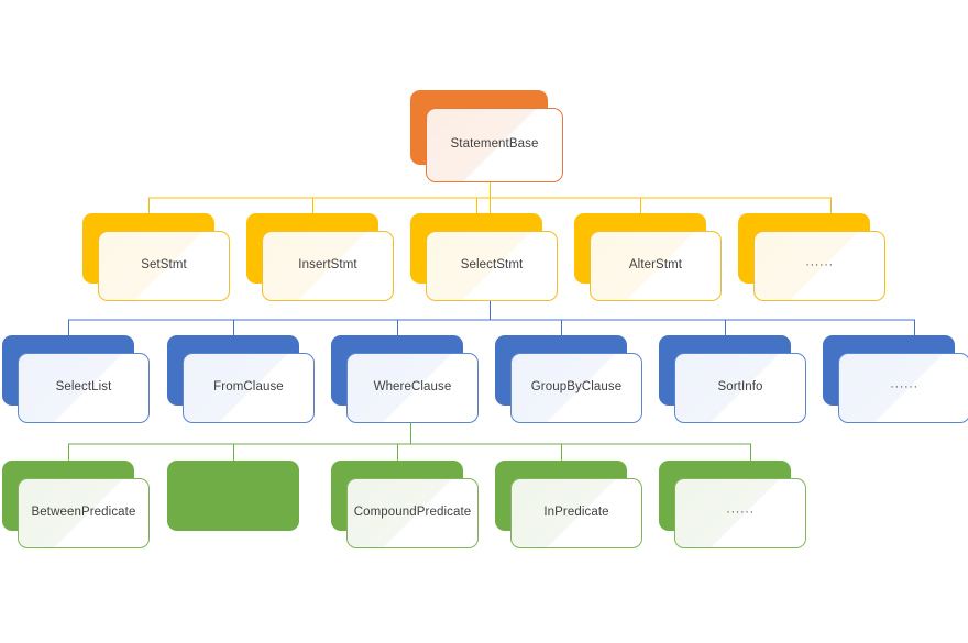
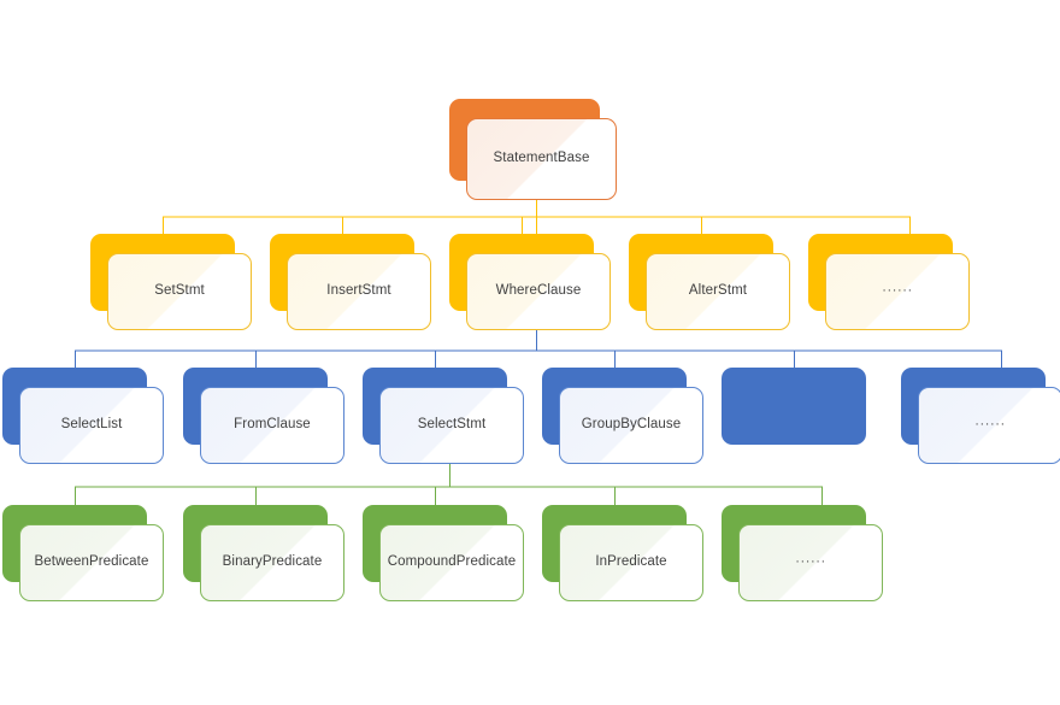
  StatementBase
  SetStmt
  InsertStmt
- SelectStmt
+ WhereClause
  AlterStmt
  ······
  SelectList
  FromClause
- WhereClause
+ SelectStmt
  GroupByClause
- SortInfo
  ······
  BetweenPredicate
+ BinaryPredicate
  CompoundPredicate
  InPredicate
  ······
